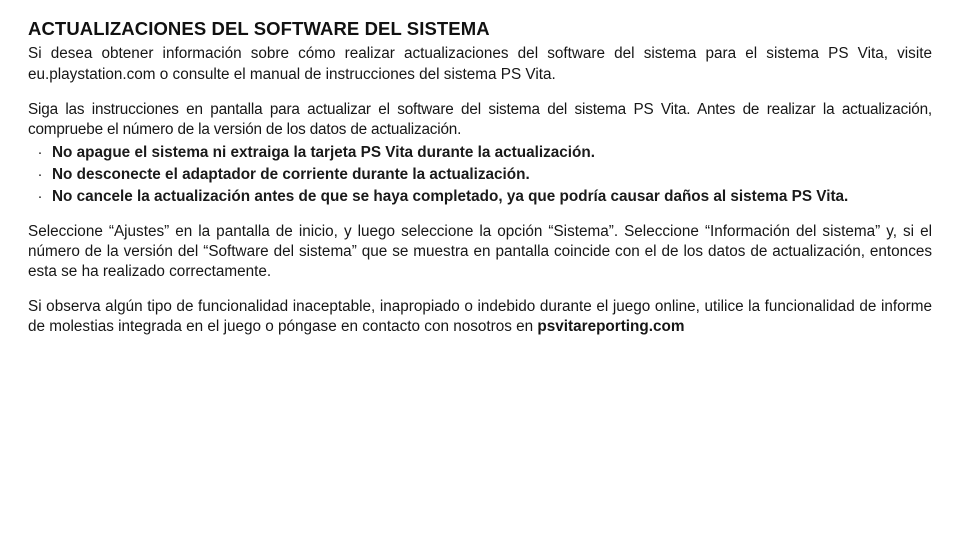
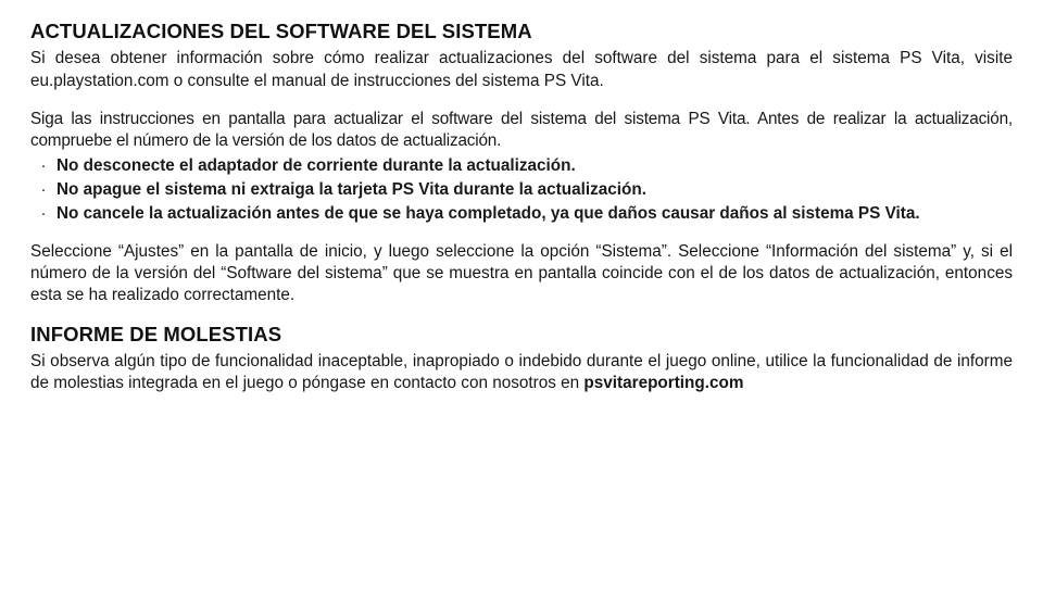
  ACTUALIZACIONES DEL SOFTWARE DEL SISTEMA
  Si desea obtener información sobre cómo realizar actualizaciones del software del sistema para el sistema PS Vita, visite eu.playstation.com o consulte el manual de instrucciones del sistema PS Vita.
  Siga las instrucciones en pantalla para actualizar el software del sistema del sistema PS Vita. Antes de realizar la actualización, compruebe el número de la versión de los datos de actualización.
  ·
- No apague el sistema ni extraiga la tarjeta PS Vita durante la actualización.
+ No desconecte el adaptador de corriente durante la actualización.
  ·
- No desconecte el adaptador de corriente durante la actualización.
+ No apague el sistema ni extraiga la tarjeta PS Vita durante la actualización.
  ·
- No cancele la actualización antes de que se haya completado, ya que podría causar daños al sistema PS Vita.
+ No cancele la actualización antes de que se haya completado, ya que daños causar daños al sistema PS Vita.
  Seleccione “Ajustes” en la pantalla de inicio, y luego seleccione la opción “Sistema”. Seleccione “Información del sistema” y, si el número de la versión del “Software del sistema” que se muestra en pantalla coincide con el de los datos de actualización, entonces esta se ha realizado correctamente.
+ INFORME DE MOLESTIAS
  Si observa algún tipo de funcionalidad inaceptable, inapropiado o indebido durante el juego online, utilice la funcionalidad de informe de molestias integrada en el juego o póngase en contacto con nosotros en psvitareporting.com
